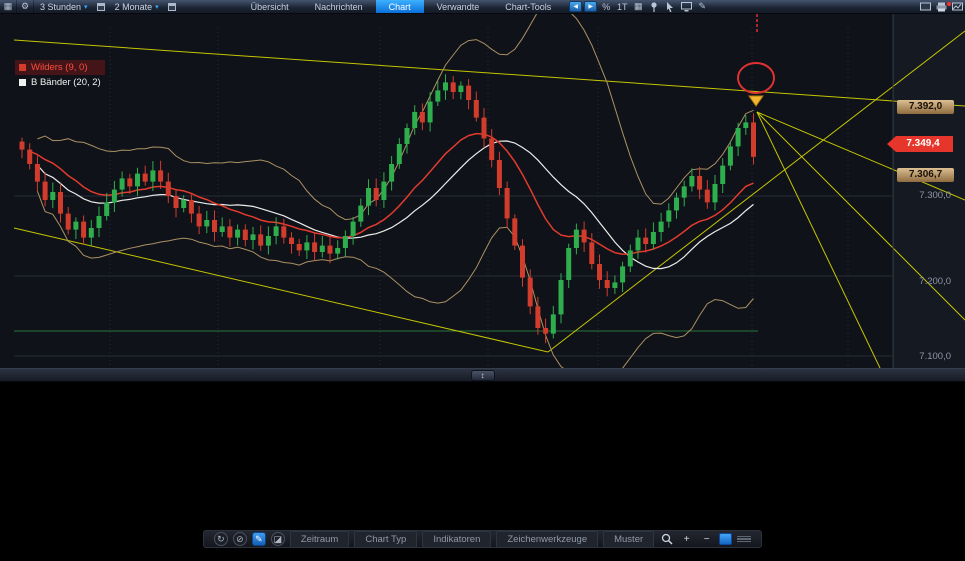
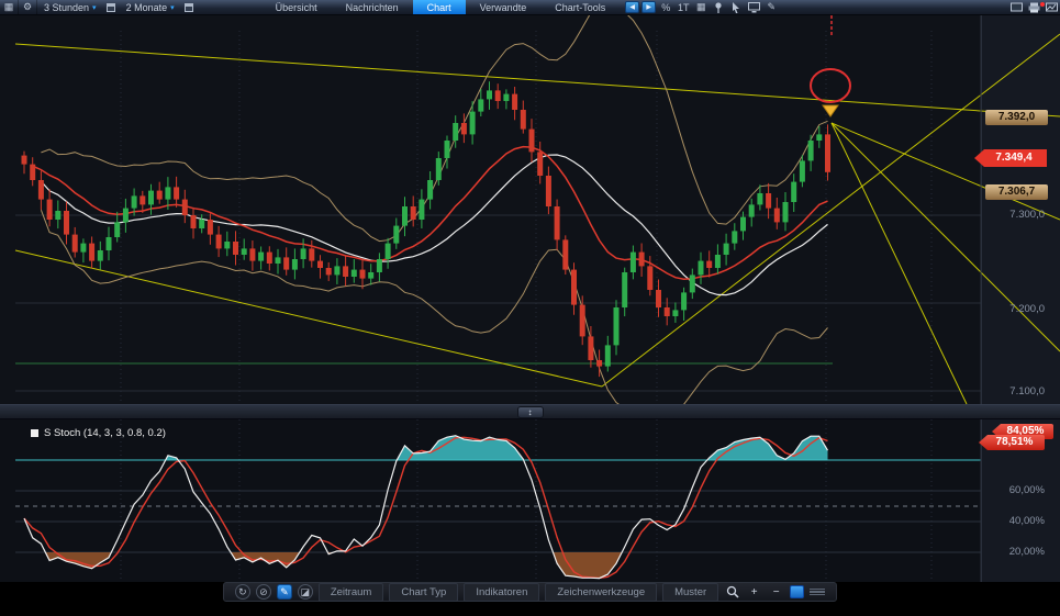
  ▦
  ⚙
  3 Stunden
  2 Monate
  Übersicht
  Nachrichten
  Chart
  Verwandte
  Chart-Tools
  %
  1T
  ▦
  ✎
- Wilders (9, 0)
- B Bänder (20, 2)
  7.392,0
  7.349,4
  7.306,7
  7.300,0
  7.200,0
  7.100,0
  ↕
+ S Stoch (14, 3, 3, 0.8, 0.2)
+ 84,05%
+ 78,51%
+ 60,00%
+ 40,00%
+ 20,00%
  ↻
  ⊘
  ✎
  ◪
  Zeitraum
  Chart Typ
  Indikatoren
  Zeichenwerkzeuge
  Muster
  +
  −
